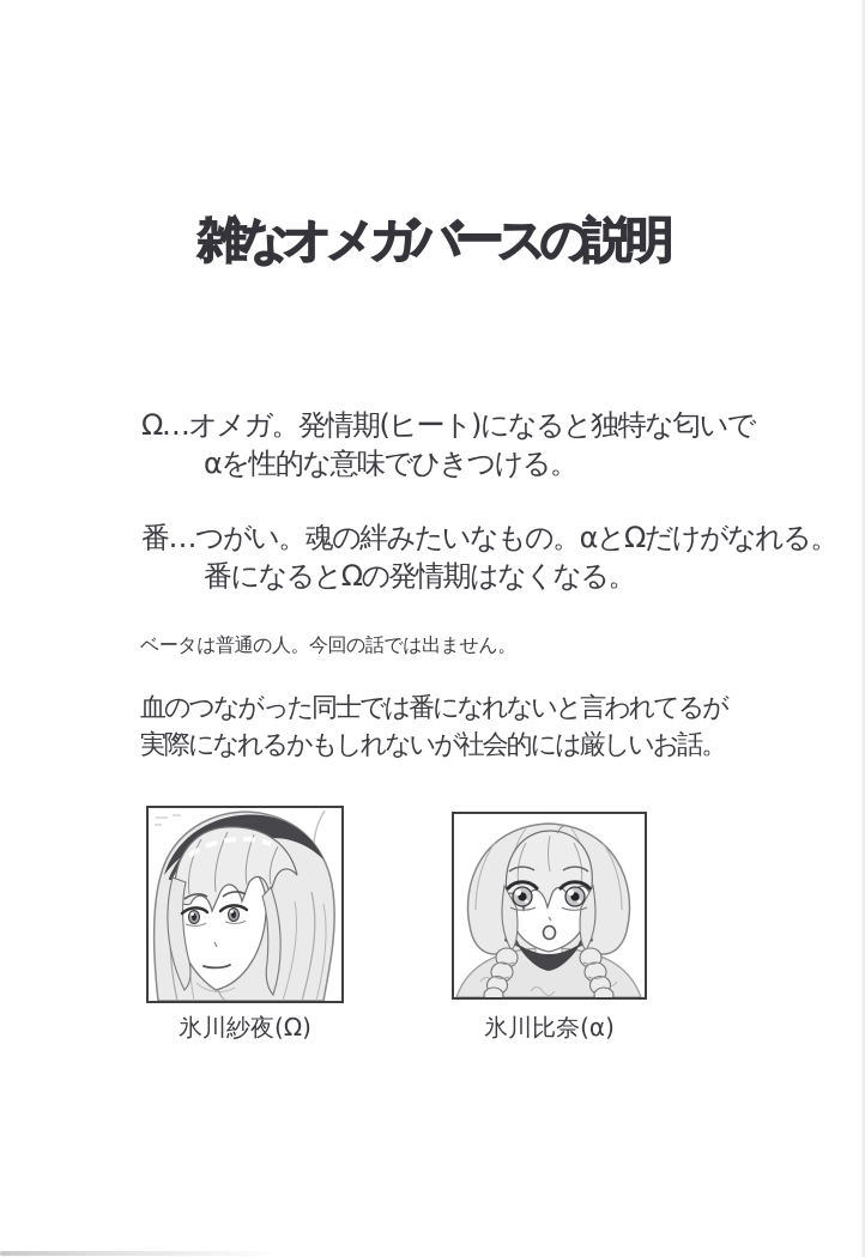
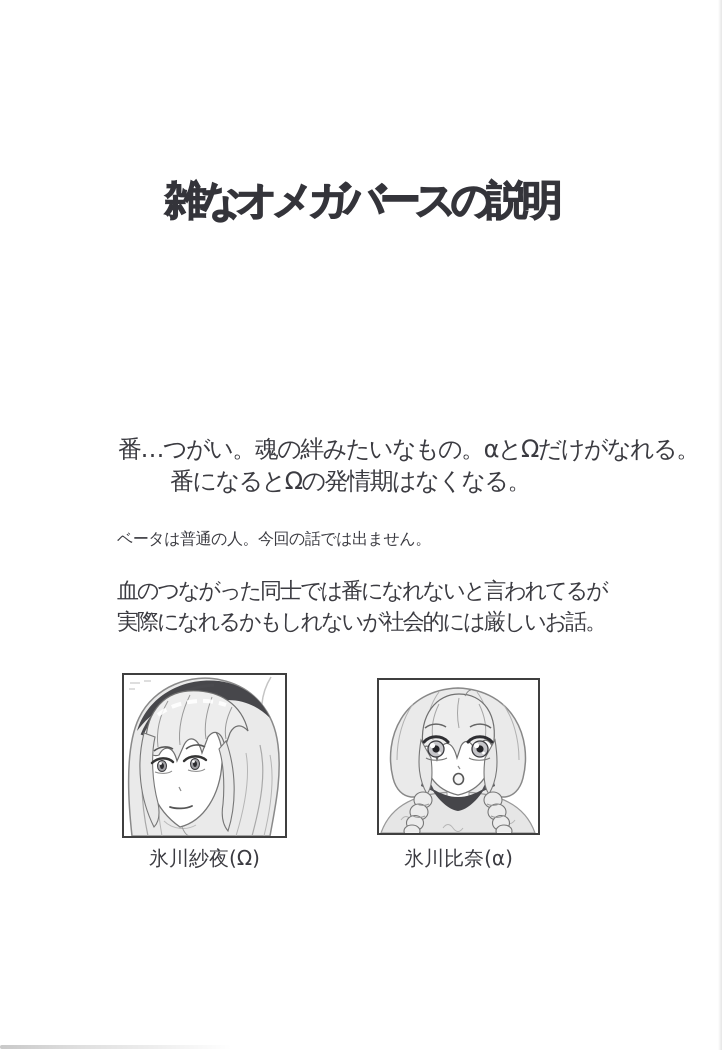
  雑なオメガバースの説明
- Ω…オメガ。発情期(ヒート)になると独特な匂いで
- αを性的な意味でひきつける。
  番…つがい。魂の絆みたいなもの。αとΩだけがなれる。
  番になるとΩの発情期はなくなる。
  ベータは普通の人。今回の話では出ません。
  血のつながった同士では番になれないと言われてるが
  実際になれるかもしれないが社会的には厳しいお話。
  氷川紗夜(Ω)
  氷川比奈(α)
